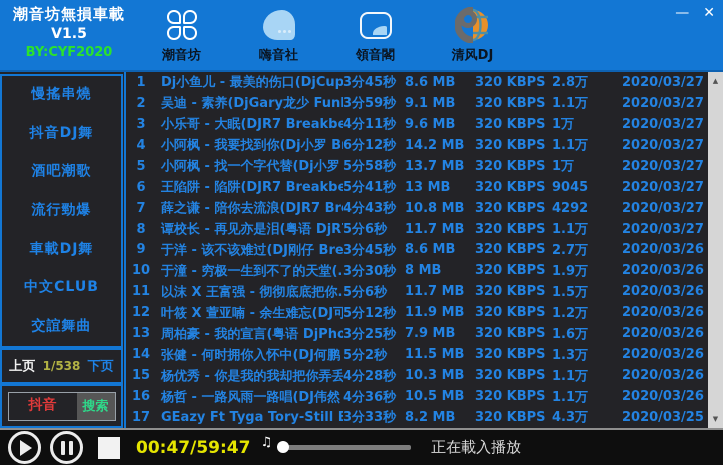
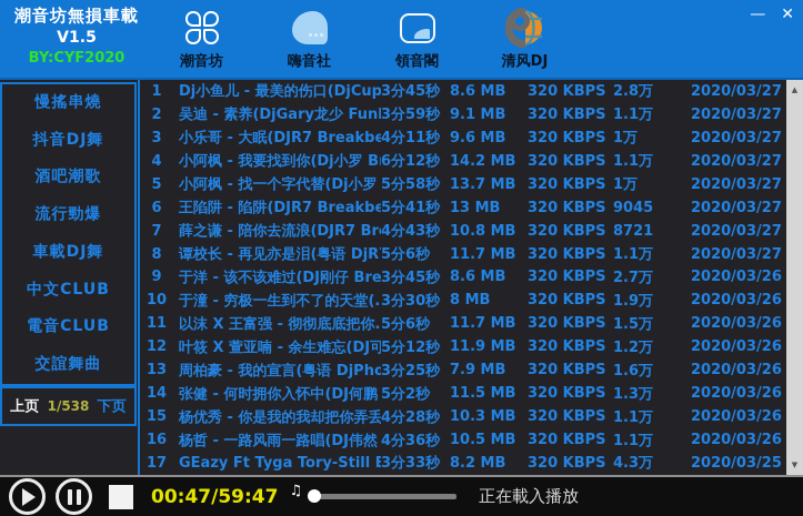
  潮音坊無損車載
  V1.5
  BY:CYF2020
  潮音坊
  嗨音社
  領音閣
  清风DJ
  —
  ✕
  慢搖串燒
  抖音DJ舞
  酒吧潮歌
  流行勁爆
  車載DJ舞
  中文CLUB
+ 電音CLUB
  交誼舞曲
  上页
  1/538
  下页
- 抖音
- 搜索
  1
  Dj小鱼儿 - 最美的伤口(DjCup
  3分45秒
  8.6 MB
  320 KBPS
  2.8万
  2020/03/27
  2
  吴迪 - 素养(DjGary龙少 Fun
  3分59秒
  9.1 MB
  320 KBPS
  1.1万
  2020/03/27
  3
  小乐哥 - 大眠(DJR7 Breakbe
  4分11秒
  9.6 MB
  320 KBPS
  1万
  2020/03/27
  4
  小阿枫 - 我要找到你(Dj小罗 B
  6分12秒
  14.2 MB
  320 KBPS
  1.1万
  2020/03/27
  5
  小阿枫 - 找一个字代替(Dj小罗
  5分58秒
  13.7 MB
  320 KBPS
  1万
  2020/03/27
  6
  王陷阱 - 陷阱(DJR7 Breakbe
  5分41秒
  13 MB
  320 KBPS
  9045
  2020/03/27
  7
  薛之谦 - 陪你去流浪(DJR7 Br
  4分43秒
  10.8 MB
  320 KBPS
- 4292
+ 8721
  2020/03/27
  8
  谭校长 - 再见亦是泪(粤语 DjR
  5分6秒
  11.7 MB
  320 KBPS
  1.1万
  2020/03/27
  9
  于洋 - 该不该难过(DJ刚仔 Bre
  3分45秒
  8.6 MB
  320 KBPS
  2.7万
  2020/03/26
  10
  于潼 - 穷极一生到不了的天堂(.
  3分30秒
  8 MB
  320 KBPS
  1.9万
  2020/03/26
  11
  以沫 X 王富强 - 彻彻底底把你.
  5分6秒
  11.7 MB
  320 KBPS
  1.5万
  2020/03/26
  12
  叶筱 X 萱亚喃 - 余生难忘(DJ可
  5分12秒
  11.9 MB
  320 KBPS
  1.2万
  2020/03/26
  13
  周柏豪 - 我的宣言(粤语 DjPho
  3分25秒
  7.9 MB
  320 KBPS
  1.6万
  2020/03/26
  14
  张健 - 何时拥你入怀中(DJ何鹏
  5分2秒
  11.5 MB
  320 KBPS
  1.3万
  2020/03/26
  15
  杨优秀 - 你是我的我却把你弄丢
  4分28秒
  10.3 MB
  320 KBPS
  1.1万
  2020/03/26
  16
  杨哲 - 一路风雨一路唱(DJ伟然
  4分36秒
  10.5 MB
  320 KBPS
  1.1万
  2020/03/26
  17
  GEazy Ft Tyga Tory-Still B
  3分33秒
  8.2 MB
  320 KBPS
  4.3万
  2020/03/25
  ▲
  ▼
  00:47/59:47
  ♫
  正在載入播放
